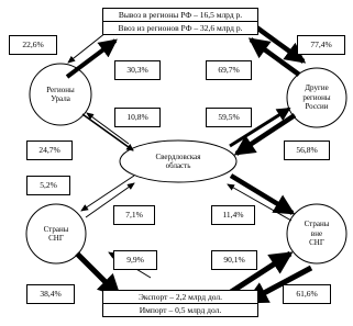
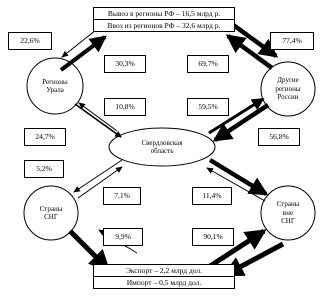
  Регионы
  Урала
  Другие
  регионы
  России
  Страны
  СНГ
  Страны
  вне
  СНГ
  Свердловская
  область
  Вывоз в регионы РФ – 16,5 млрд р.
  Ввоз из регионов РФ – 32,6 млрд р.
  Экспорт – 2,2 млрд дол.
  Импорт – 0,5 млрд дол.
  22,6%
  77,4%
  30,3%
  69,7%
  10,8%
  59,5%
  24,7%
  56,8%
  5,2%
  7,1%
  11,4%
  9,9%
  90,1%
- 38,4%
- 61,6%
